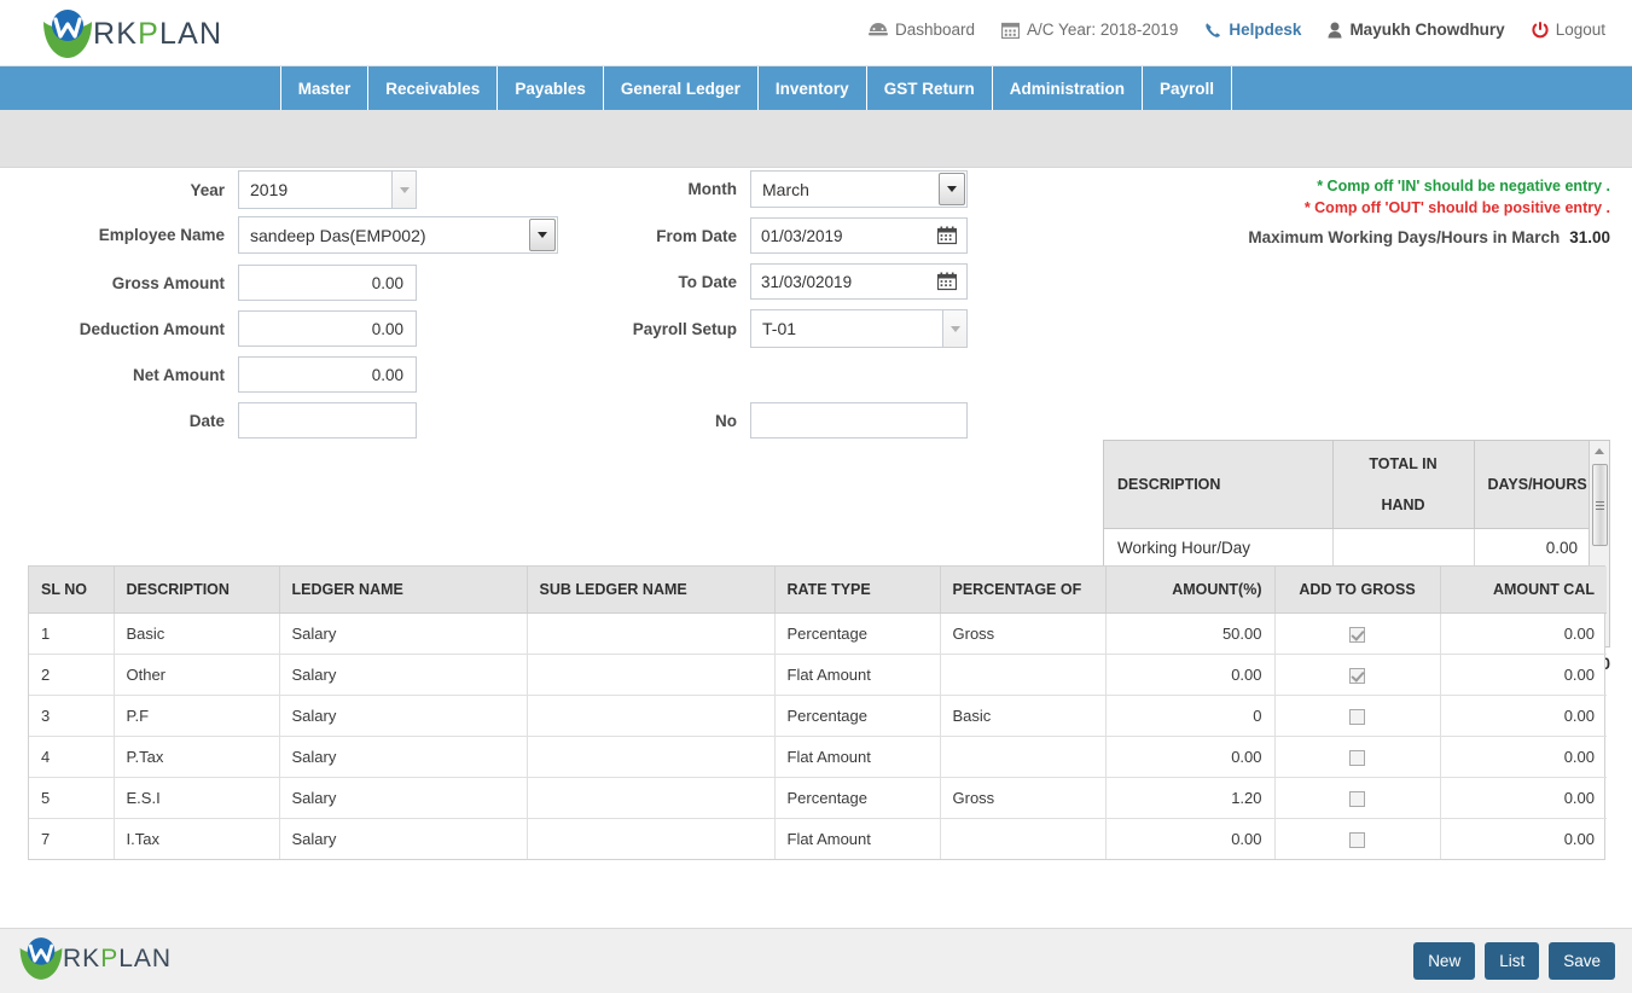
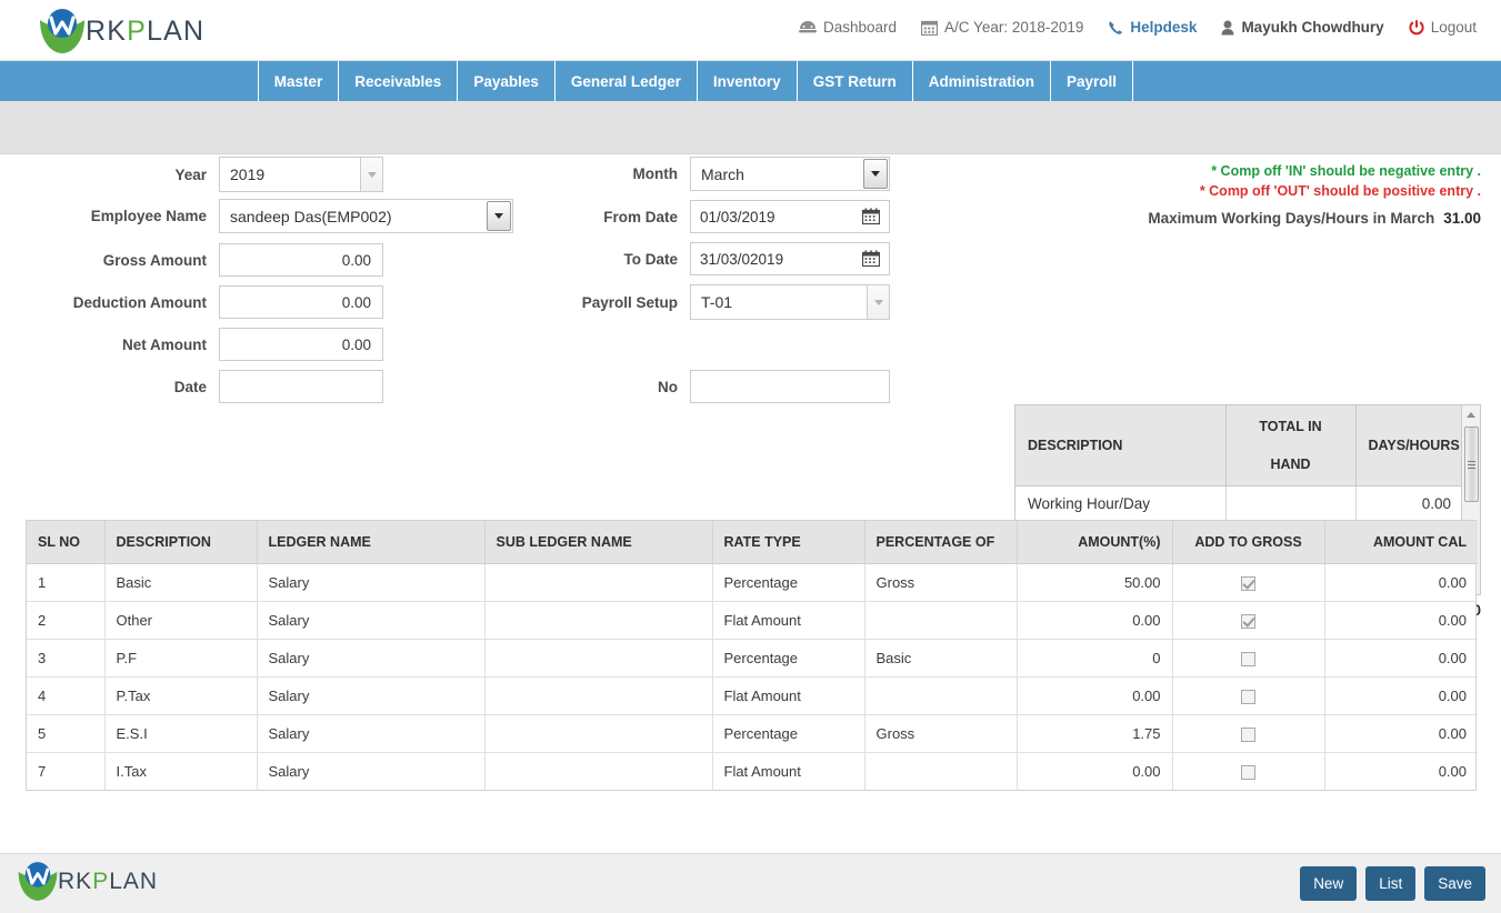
  RKPLAN
  Dashboard
  A/C Year: 2018-2019
  Helpdesk
  Mayukh Chowdhury
  Logout
  Master
  Receivables
  Payables
  General Ledger
  Inventory
  GST Return
  Administration
  Payroll
  Year
  2019
  Employee Name
  sandeep Das(EMP002)
  Gross Amount
  0.00
  Deduction Amount
  0.00
  Net Amount
  0.00
  Date
  Month
  March
  From Date
  01/03/2019
  To Date
  31/03/02019
  Payroll Setup
  T-01
  No
  * Comp off 'IN' should be negative entry .
  * Comp off 'OUT' should be positive entry .
  Maximum Working Days/Hours in March 31.00
  DESCRIPTION	TOTAL IN HAND	DAYS/HOURS
  Working Hour/Day		0.00
  SL NO	DESCRIPTION	LEDGER NAME	SUB LEDGER NAME	RATE TYPE	PERCENTAGE OF	AMOUNT(%)	ADD TO GROSS	AMOUNT CAL
  1	Basic	Salary		Percentage	Gross	50.00		0.00
  2	Other	Salary		Flat Amount		0.00		0.00
  3	P.F	Salary		Percentage	Basic	0		0.00
  4	P.Tax	Salary		Flat Amount		0.00		0.00
- 5	E.S.I	Salary		Percentage	Gross	1.20		0.00
+ 5	E.S.I	Salary		Percentage	Gross	1.75		0.00
  7	I.Tax	Salary		Flat Amount		0.00		0.00
  RKPLAN
  New
  List
  Save
